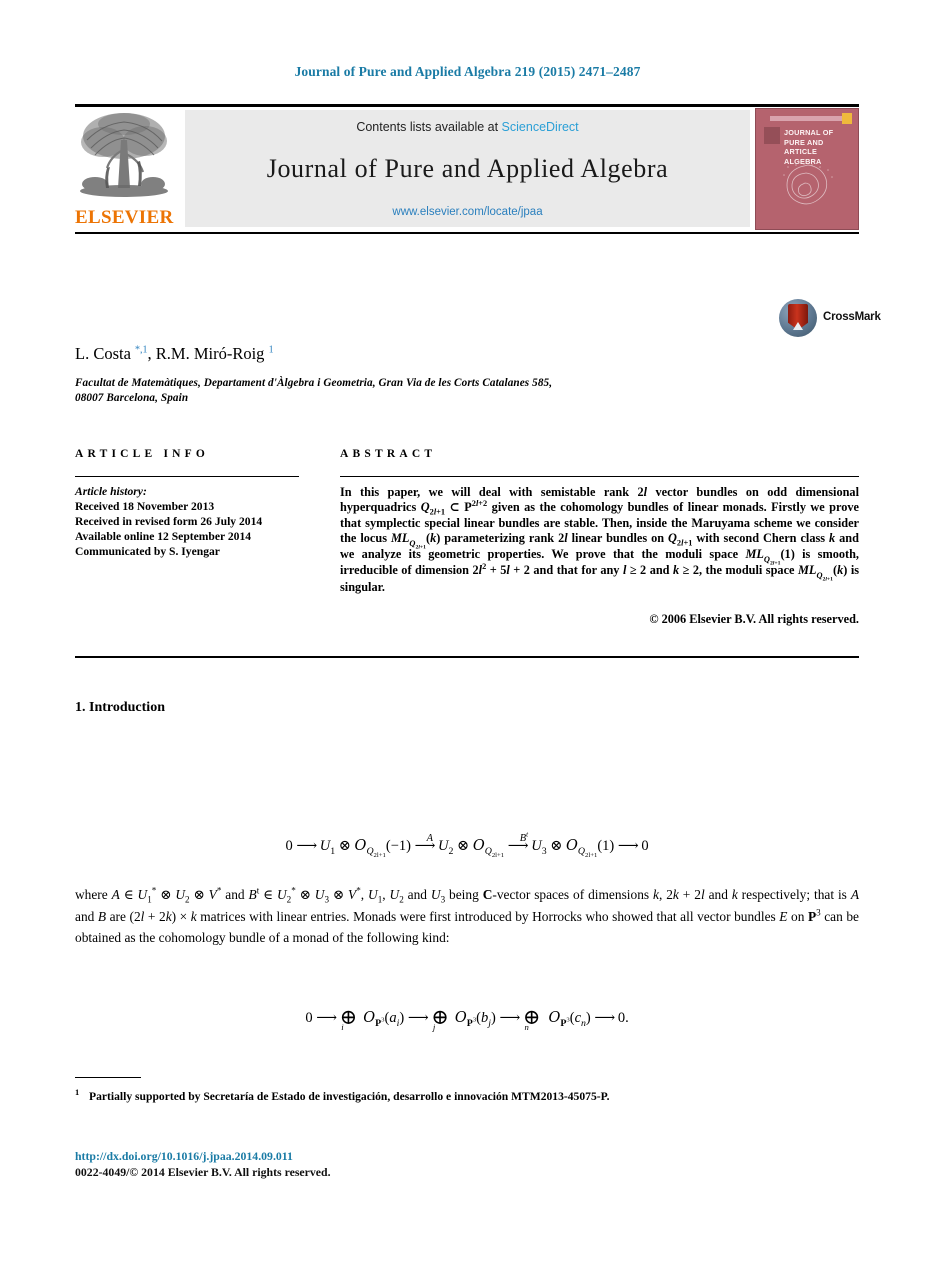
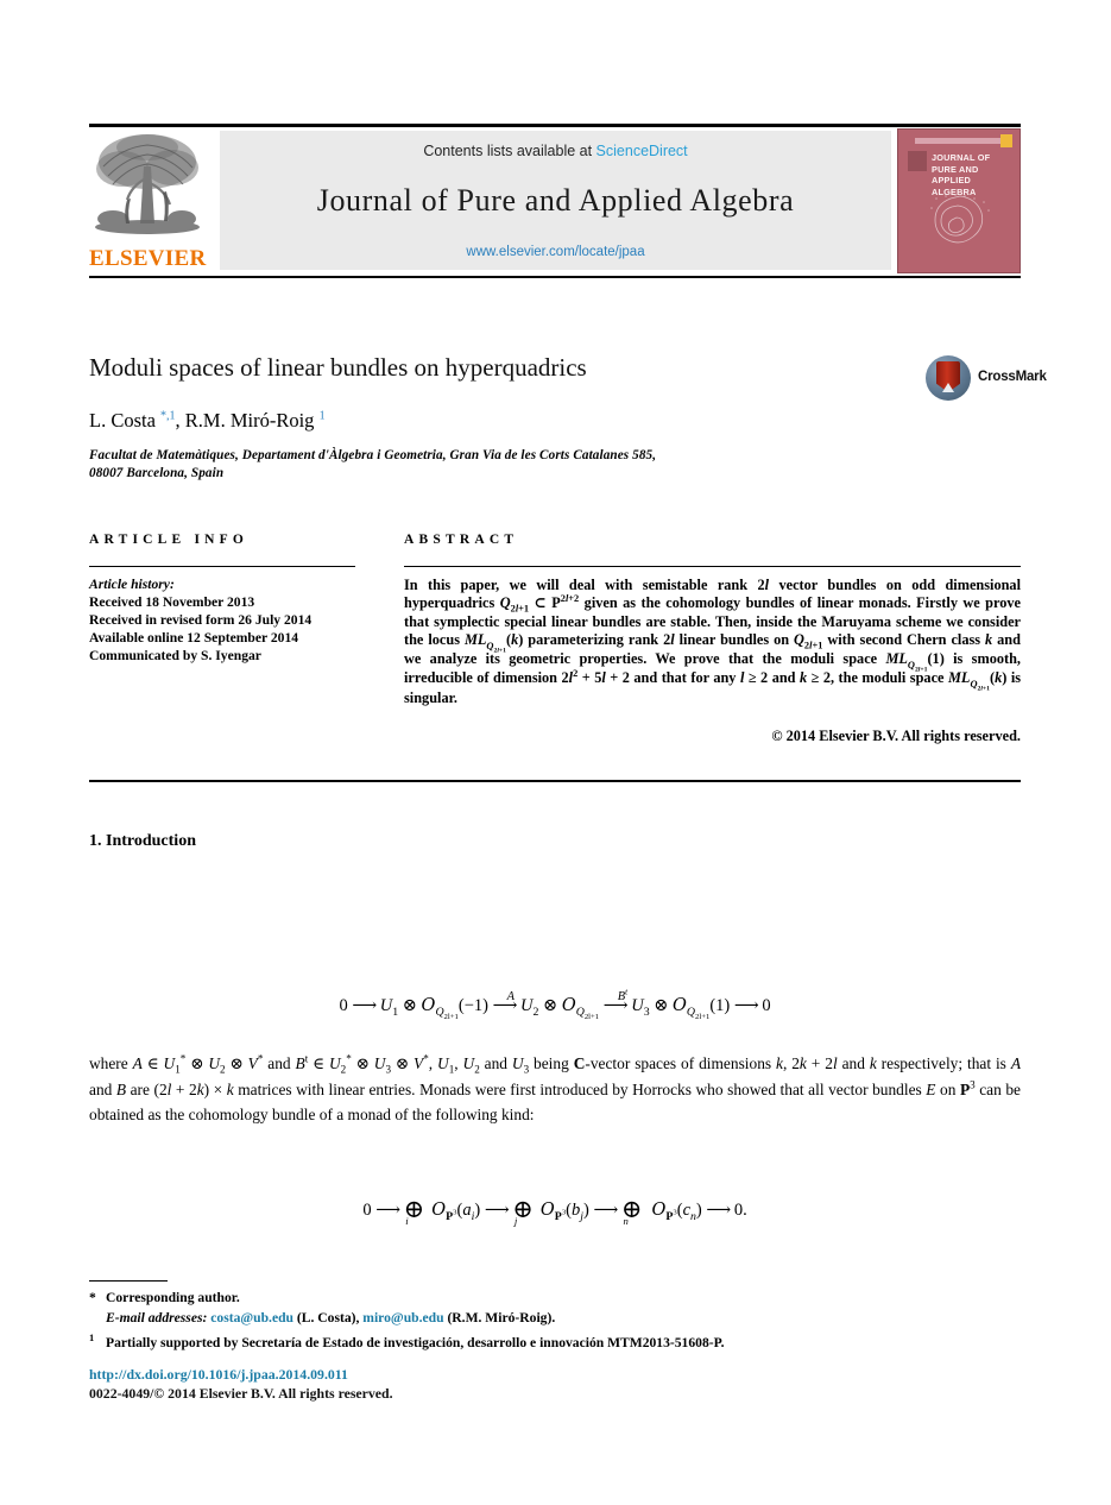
- Journal of Pure and Applied Algebra 219 (2015) 2471–2487
  ELSEVIER
  Contents lists available at ScienceDirect
  Journal of Pure and Applied Algebra
  www.elsevier.com/locate/jpaa
- JOURNAL OF PURE AND ARTICLE ALGEBRA
+ JOURNAL OF PURE AND APPLIED ALGEBRA
+ Moduli spaces of linear bundles on hyperquadrics
  L. Costa *,1, R.M. Miró-Roig 1
  Facultat de Matemàtiques, Departament d'Àlgebra i Geometria, Gran Via de les Corts Catalanes 585,
  08007 Barcelona, Spain
  CrossMark
  ARTICLE INFO
  ABSTRACT
  Article history:
  Received 18 November 2013
  Received in revised form 26 July 2014
  Available online 12 September 2014
  Communicated by S. Iyengar
  In this paper, we will deal with semistable rank 2l vector bundles on odd dimensional hyperquadrics Q2l+1 ⊂ P2l+2 given as the cohomology bundles of linear monads. Firstly we prove that symplectic special linear bundles are stable. Then, inside the Maruyama scheme we consider the locus MLQ(k) parameterizing rank 2l linear bundles on Q2l+1 with second Chern class k and we analyze its geometric properties. We prove that the moduli space MLQ(1) is smooth, irreducible of dimension 2l2 + 5l + 2 and that for any l ≥ 2 and k ≥ 2, the moduli space MLQ(k) is singular.
- © 2006 Elsevier B.V. All rights reserved.
+ © 2014 Elsevier B.V. All rights reserved.
  1. Introduction
  0 ⟶ U1 ⊗ OQ (−1) A⟶ U2 ⊗ OQ Bt⟶ U3 ⊗ OQ (1) ⟶ 0
  where A ∈ U1* ⊗ U2 ⊗ V* and Bt ∈ U2* ⊗ U3 ⊗ V*, U1, U2 and U3 being C-vector spaces of dimensions k, 2k + 2l and k respectively; that is A and B are (2l + 2k) × k matrices with linear entries. Monads were first introduced by Horrocks who showed that all vector bundles E on P3 can be obtained as the cohomology bundle of a monad of the following kind:
  0 ⟶ ⊕i OP (ai) ⟶ ⊕j OP (bj) ⟶ ⊕n OP (cn) ⟶ 0.
+ * Corresponding author.
+ E-mail addresses: costa@ub.edu (L. Costa), miro@ub.edu (R.M. Miró-Roig).
- 1 Partially supported by Secretaría de Estado de investigación, desarrollo e innovación MTM2013-45075-P.
+ 1 Partially supported by Secretaría de Estado de investigación, desarrollo e innovación MTM2013-51608-P.
  http://dx.doi.org/10.1016/j.jpaa.2014.09.011
  0022-4049/© 2014 Elsevier B.V. All rights reserved.
